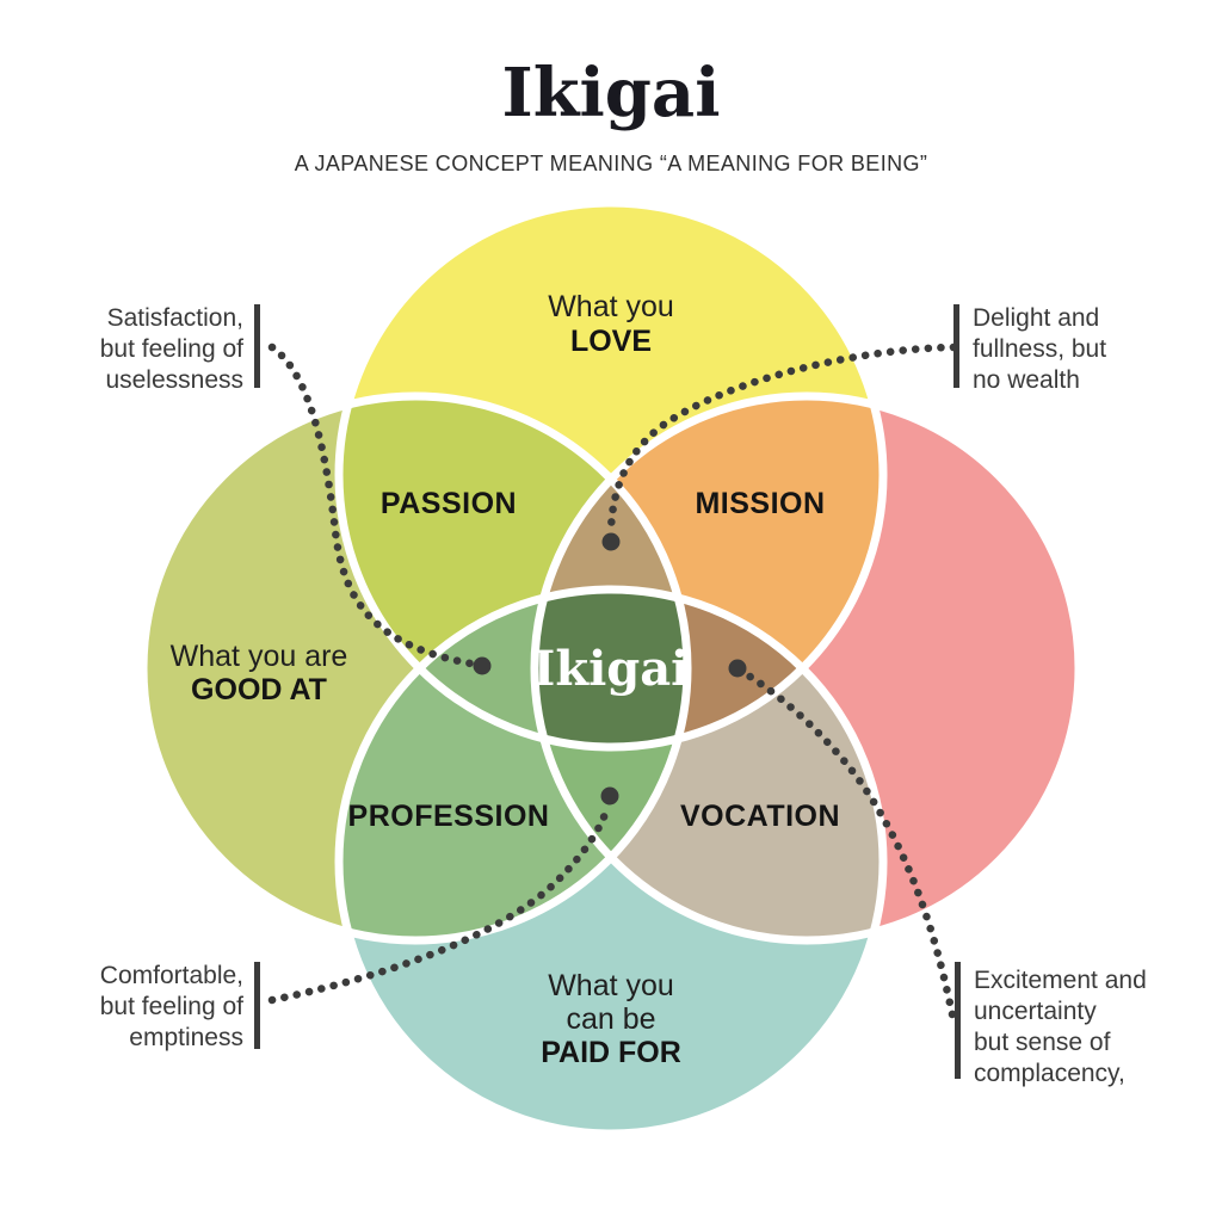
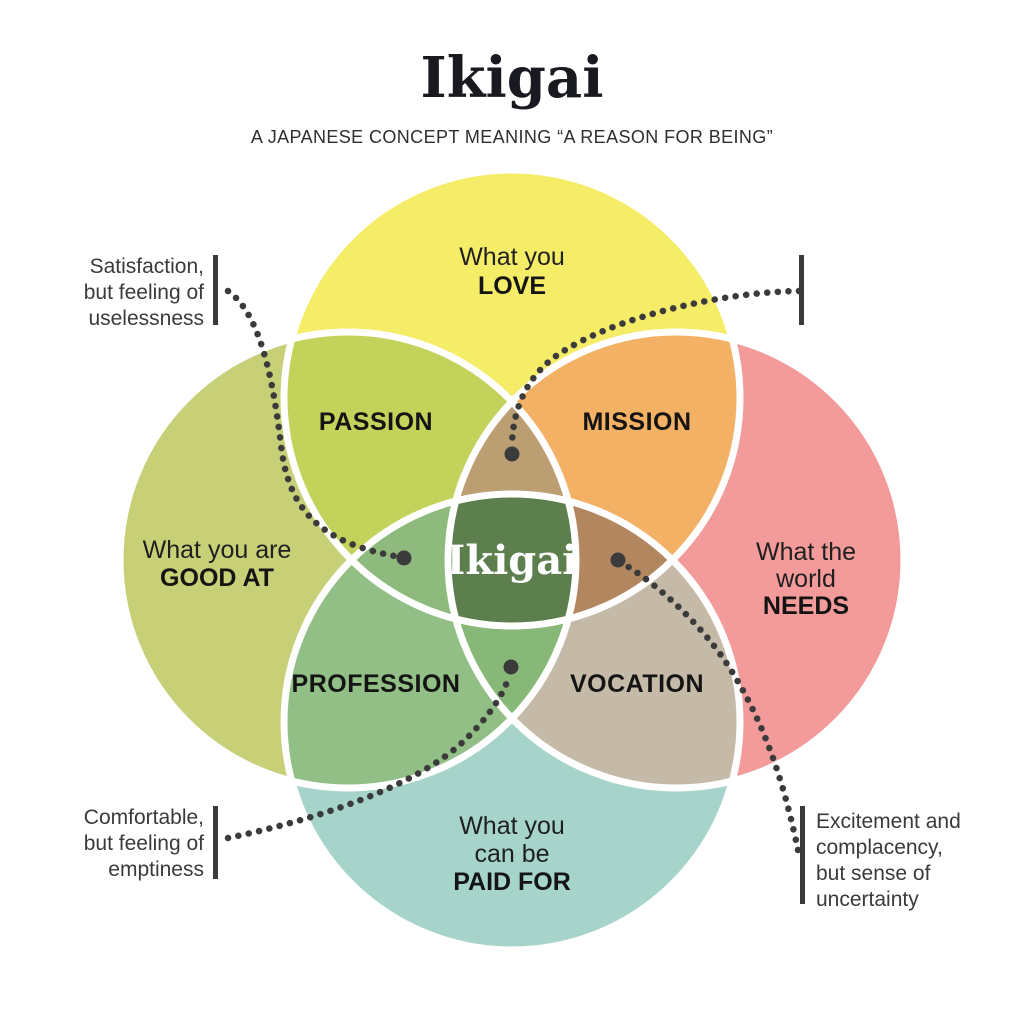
  Ikigai
- A JAPANESE CONCEPT MEANING “A MEANING FOR BEING”
+ A JAPANESE CONCEPT MEANING “A REASON FOR BEING”
  What you
  LOVE
  What you are
  GOOD AT
+ What the
+ world
+ NEEDS
  What you
  can be
  PAID FOR
  PASSION
  MISSION
  PROFESSION
  VOCATION
  Ikigai
  Satisfaction,
  but feeling of
  uselessness
- Delight and
- fullness, but
- no wealth
  Comfortable,
  but feeling of
  emptiness
  Excitement and
- uncertainty
+ complacency,
  but sense of
- complacency,
+ uncertainty
